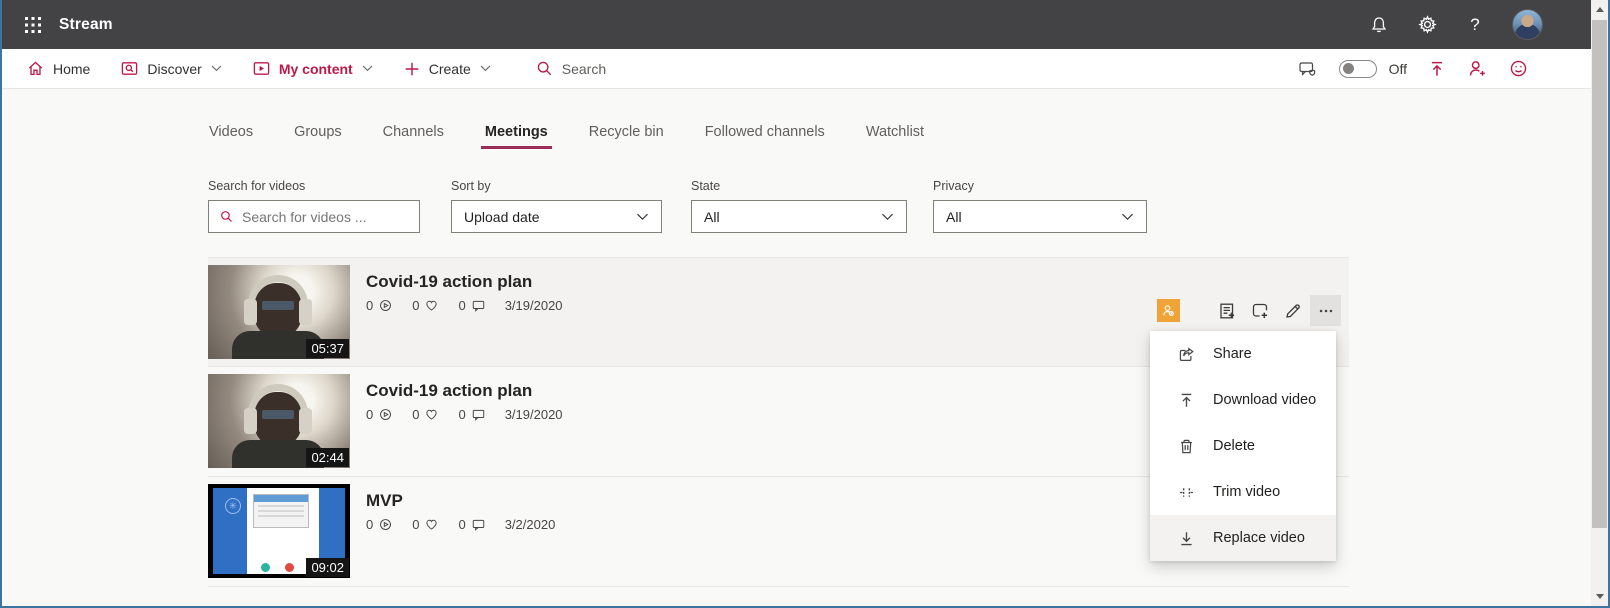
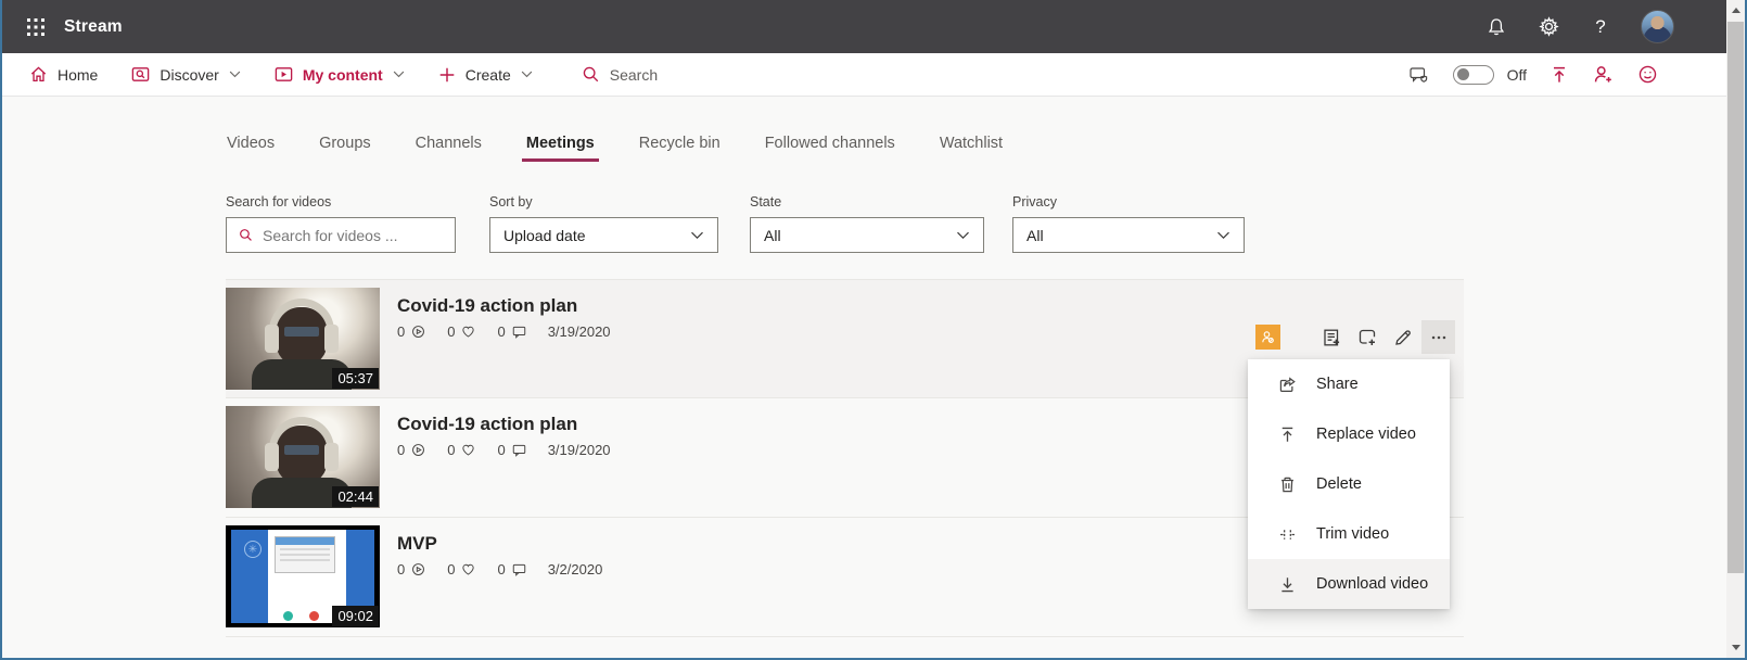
  Stream
  ?
  Home
  Discover
  My content
  Create
  Search
  Off
  Videos
  Groups
  Channels
  Meetings
  Recycle bin
  Followed channels
  Watchlist
  Search for videos
  Search for videos ...
  Sort by
  Upload date
  State
  All
  Privacy
  All
  05:37
  Covid-19 action plan
  0
  0
  0
  3/19/2020
  02:44
  Covid-19 action plan
  0
  0
  0
  3/19/2020
  ✳
  09:02
  MVP
  0
  0
  0
  3/2/2020
  Share
- Download video
+ Replace video
  Delete
  Trim video
- Replace video
+ Download video
